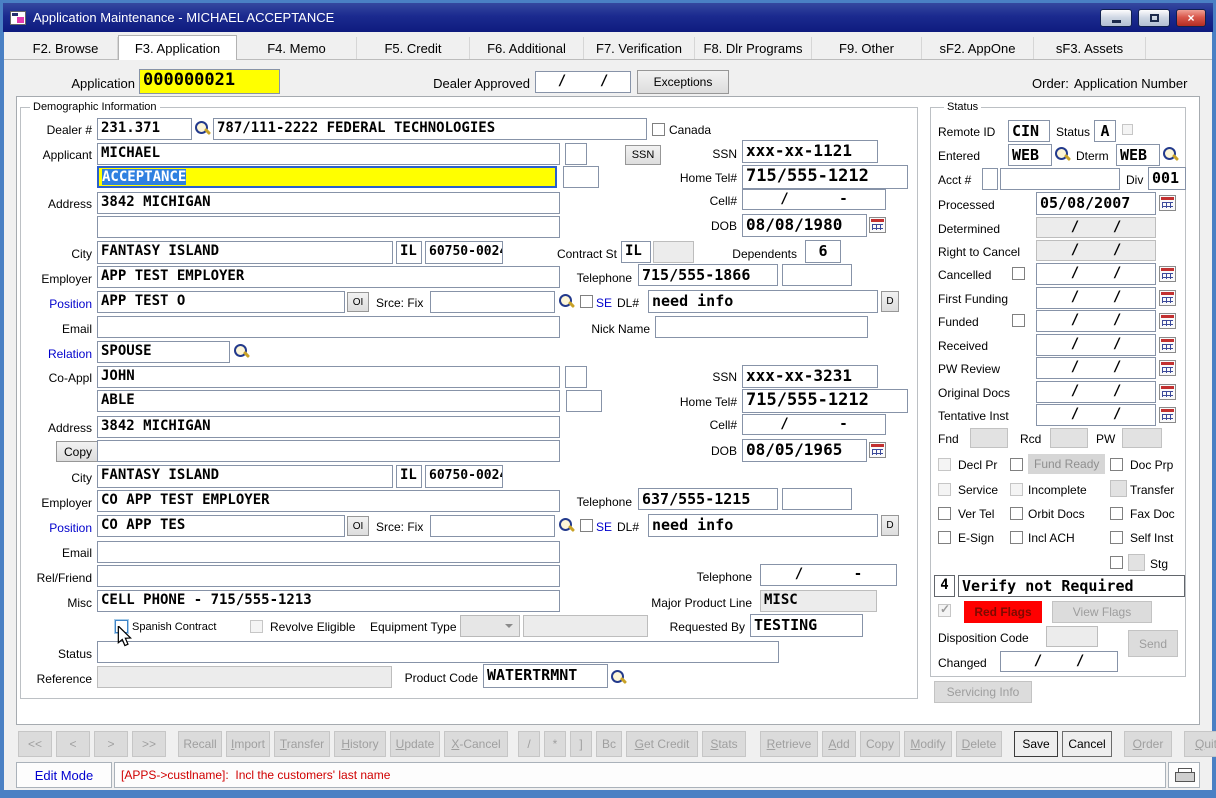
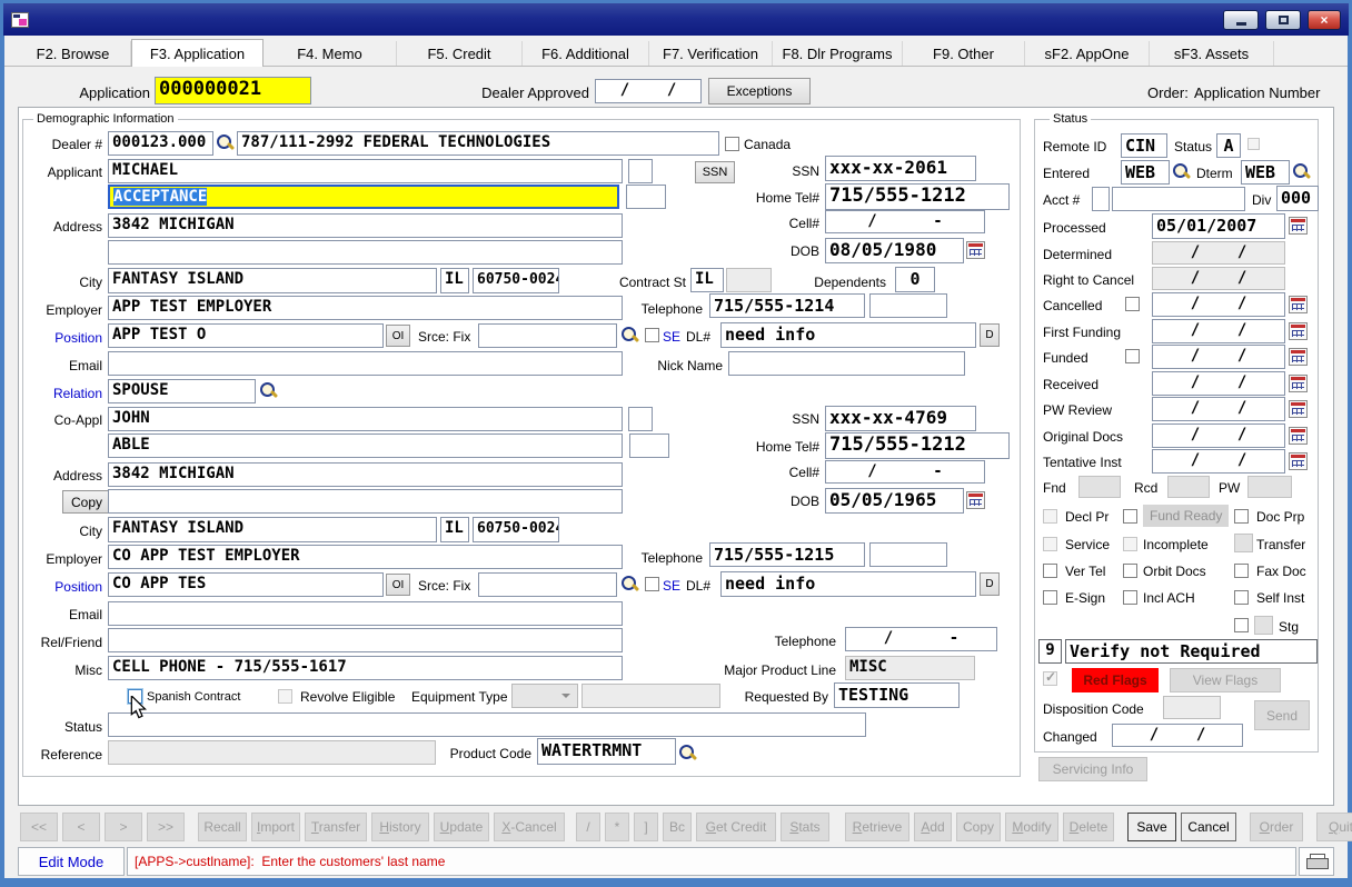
- Application Maintenance - MICHAEL ACCEPTANCE
  ×
  F2. Browse
  F3. Application
  F4. Memo
  F5. Credit
  F6. Additional
  F7. Verification
  F8. Dlr Programs
  F9. Other
  sF2. AppOne
  sF3. Assets
  Application
  000000021
  Dealer Approved
  / /
  Exceptions
  Order:
  Application Number
  Demographic Information
  Status
  Dealer #
- 231.371
+ 000123.000
- 787/111-2222 FEDERAL TECHNOLOGIES
+ 787/111-2992 FEDERAL TECHNOLOGIES
  Canada
  Applicant
  MICHAEL
  SSN
  SSN
- xxx-xx-1121
+ xxx-xx-2061
  ACCEPTANCE
  Home Tel#
  715/555-1212
  Address
  3842 MICHIGAN
  Cell#
  / -
  DOB
- 08/08/1980
+ 08/05/1980
  City
  FANTASY ISLAND
  IL
  60750-002
  Contract St
  IL
  Dependents
- 6
+ 0
  Employer
  APP TEST EMPLOYER
  Telephone
- 715/555-1866
+ 715/555-1214
  Position
  APP TEST O
  OI
  Srce: Fix
  SE
  DL#
  need info
  D
  Email
  Nick Name
  Relation
  SPOUSE
  Co-Appl
  JOHN
  SSN
- xxx-xx-3231
+ xxx-xx-4769
  ABLE
  Home Tel#
  715/555-1212
  Address
  3842 MICHIGAN
  Cell#
  / -
  Copy
  DOB
- 08/05/1965
+ 05/05/1965
  City
  FANTASY ISLAND
  IL
  60750-002
  Employer
  CO APP TEST EMPLOYER
  Telephone
- 637/555-1215
+ 715/555-1215
  Position
  CO APP TES
  OI
  Srce: Fix
  SE
  DL#
  need info
  D
  Email
  Rel/Friend
  Telephone
  / -
  Misc
- CELL PHONE - 715/555-1213
+ CELL PHONE - 715/555-1617
  Major Product Line
  MISC
  Spanish Contract
  Revolve Eligible
  Equipment Type
  Requested By
  TESTING
  Status
  Reference
  Product Code
  WATERTRMNT
  Remote ID
  CIN
  Status
  A
  Entered
  WEB
  Dterm
  WEB
  Acct #
  Div
- 001
+ 000
  Processed
- 05/08/2007
+ 05/01/2007
  Determined
  / /
  Right to Cancel
  / /
  Cancelled
  / /
  First Funding
  / /
  Funded
  / /
  Received
  / /
  PW Review
  / /
  Original Docs
  / /
  Tentative Inst
  / /
  Fnd
  Rcd
  PW
  Decl Pr
  Fund Ready
  Doc Prp
  Service
  Incomplete
  Transfer
  Ver Tel
  Orbit Docs
  Fax Doc
  E-Sign
  Incl ACH
  Self Inst
  Stg
- 4
+ 9
  Verify not Required
  ✓
  Red Flags
  View Flags
  Disposition Code
  Send
  Changed
  / /
  Servicing Info
  <<
  <
  >
  >>
  Recall
  Import
  Transfer
  History
  Update
  X-Cancel
  /
  *
  ]
  Bc
  Get Credit
  Stats
  Retrieve
  Add
  Copy
  Modify
  Delete
  Save
  Cancel
  Order
  Quit
  Edit Mode
- [APPS->custlname]: Incl the customers' last name
+ [APPS->custlname]: Enter the customers' last name
